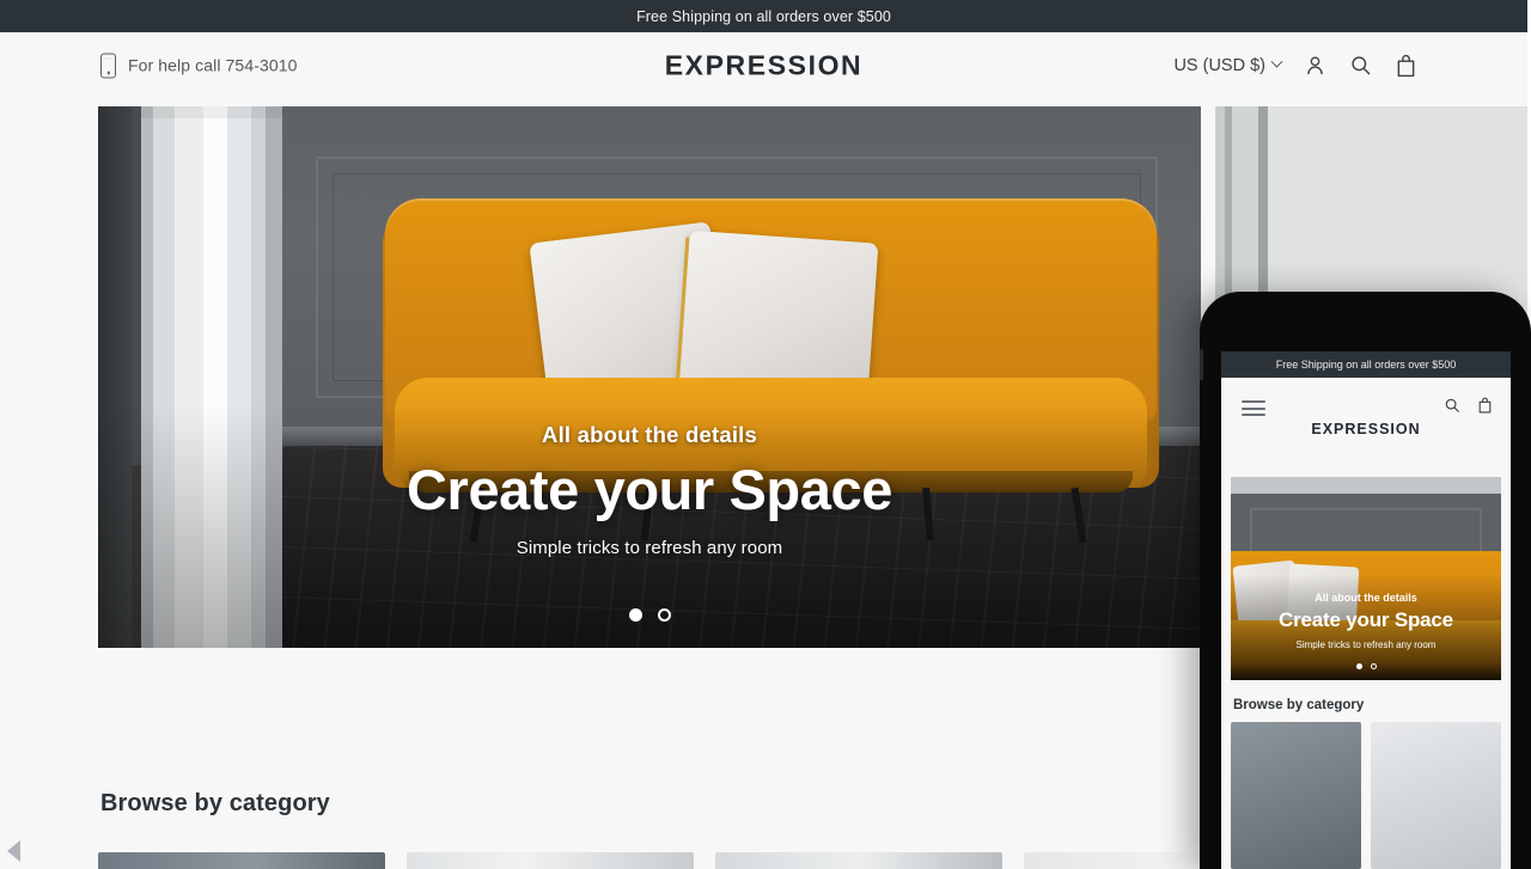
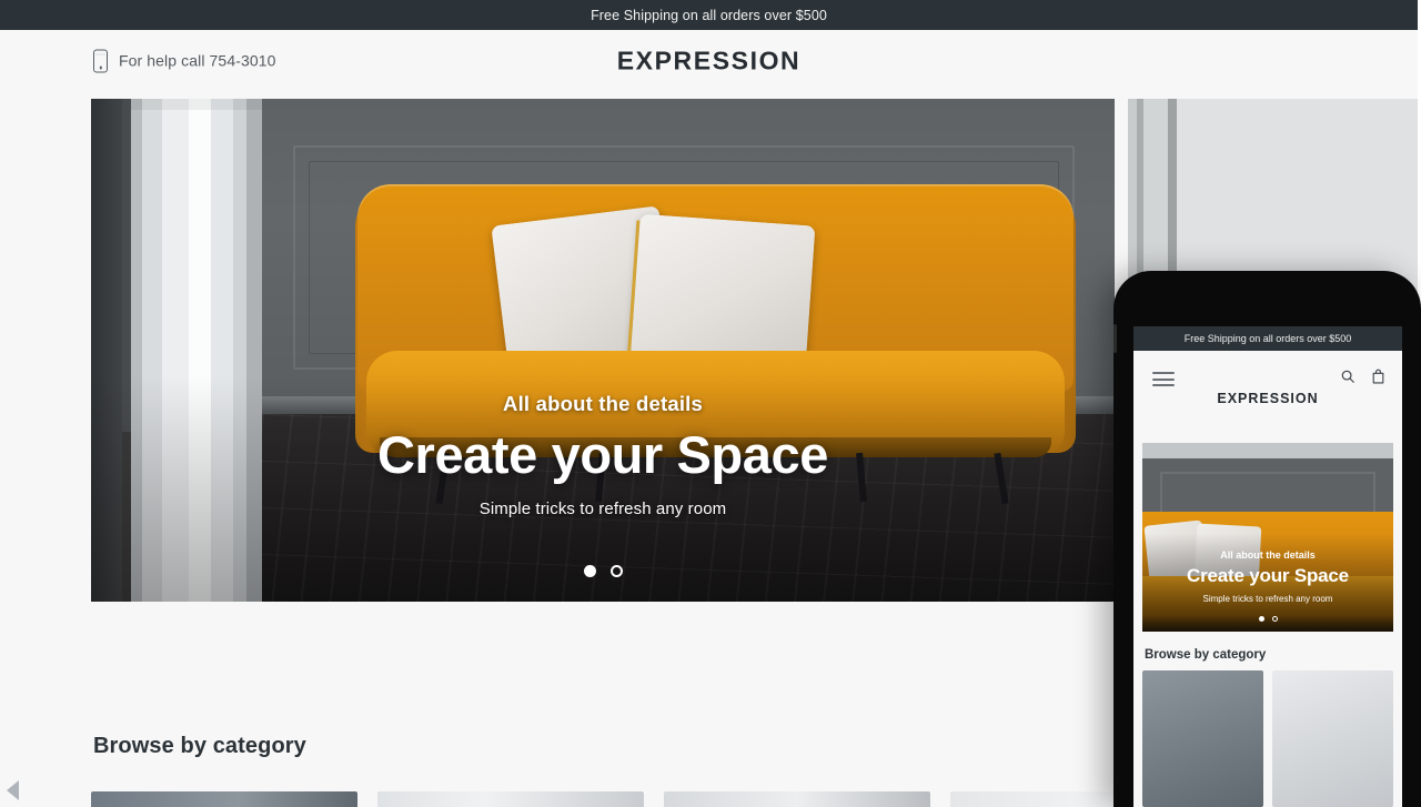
  Free Shipping on all orders over $500
  For help call 754-3010
  EXPRESSION
- US (USD $)
  All about the details
  Create your Space
  Simple tricks to refresh any room
  Browse by category
  Free Shipping on all orders over $500
  EXPRESSION
  All about the details
  Create your Space
  Simple tricks to refresh any room
  Browse by category
